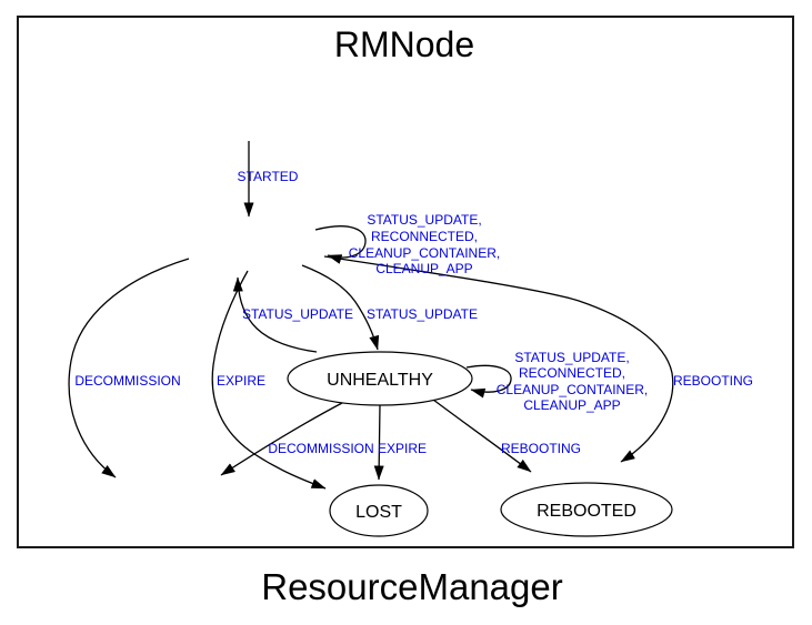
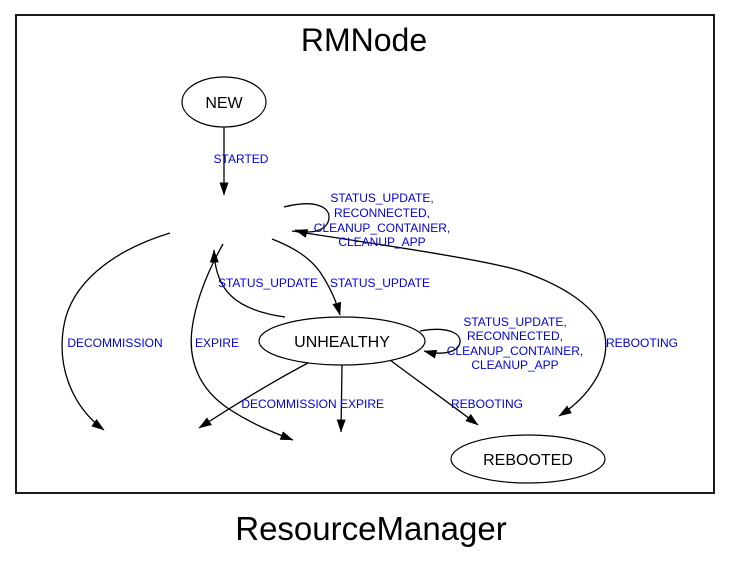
  RMNode
  ResourceManager
  STARTED
  STATUS_UPDATE,
  RECONNECTED,
  CLEANUP_CONTAINER,
  CLEANUP_APP
  STATUS_UPDATE
  STATUS_UPDATE
  STATUS_UPDATE,
  RECONNECTED,
  CLEANUP_CONTAINER,
  CLEANUP_APP
  REBOOTING
  DECOMMISSION
  EXPIRE
  DECOMMISSION
  EXPIRE
  REBOOTING
+ NEW
  UNHEALTHY
- LOST
  REBOOTED
